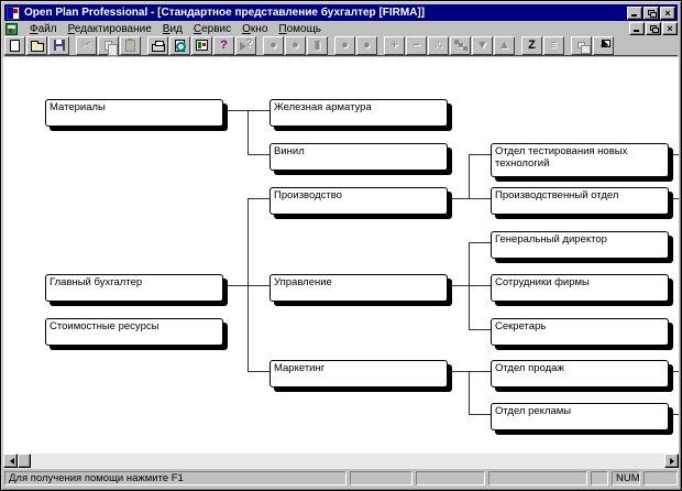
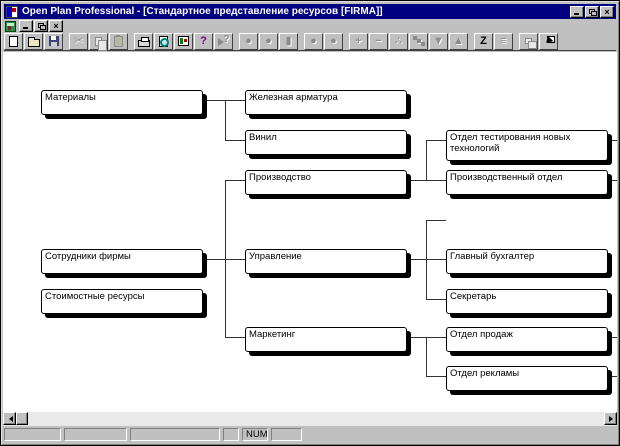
- Open Plan Professional - [Стандартное представление бухгалтер [FIRMA]]
+ Open Plan Professional - [Стандартное представление ресурсов [FIRMA]]
  ×
- Файл
- Редактирование
- Вид
- Сервис
- Окно
- Помощь
  ×
  ✂
  ?
  ●
  ●
  ▮
  ●
  ●
  +
  −
  ∴
  ▼
  ▲
  Z
  ≡
  Материалы
  Железная арматура
  Винил
  Производство
  Отдел тестирования новых технологий
  Производственный отдел
- Генеральный директор
- Главный бухгалтер
+ Сотрудники фирмы
  Управление
- Сотрудники фирмы
+ Главный бухгалтер
  Стоимостные ресурсы
  Секретарь
  Маркетинг
  Отдел продаж
  Отдел рекламы
- Для получения помощи нажмите F1
  NUM
